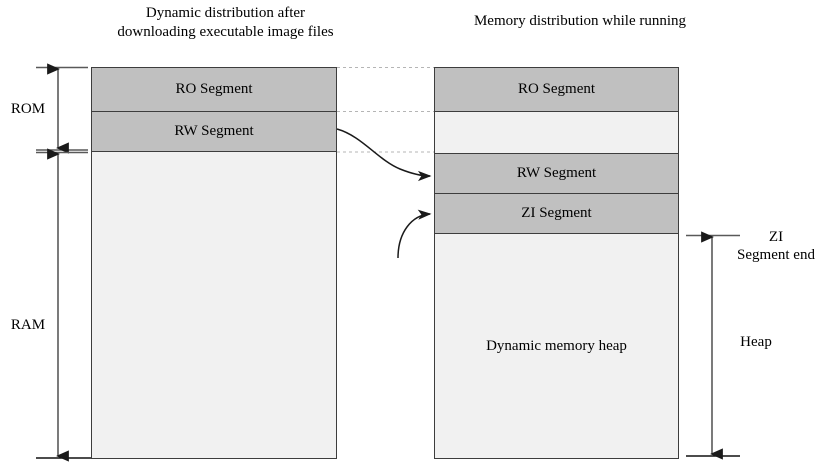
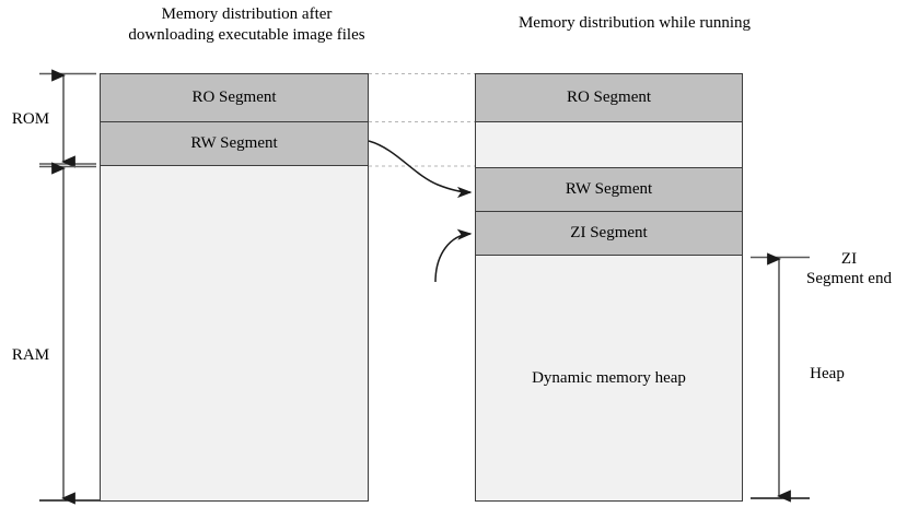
- Dynamic distribution after downloading executable image files
+ Memory distribution after downloading executable image files
  Memory distribution while running
  RO Segment
  RW Segment
  RO Segment
  RW Segment
  ZI Segment
  Dynamic memory heap
  ROM
  RAM
  ZI
  Segment end
  Heap
